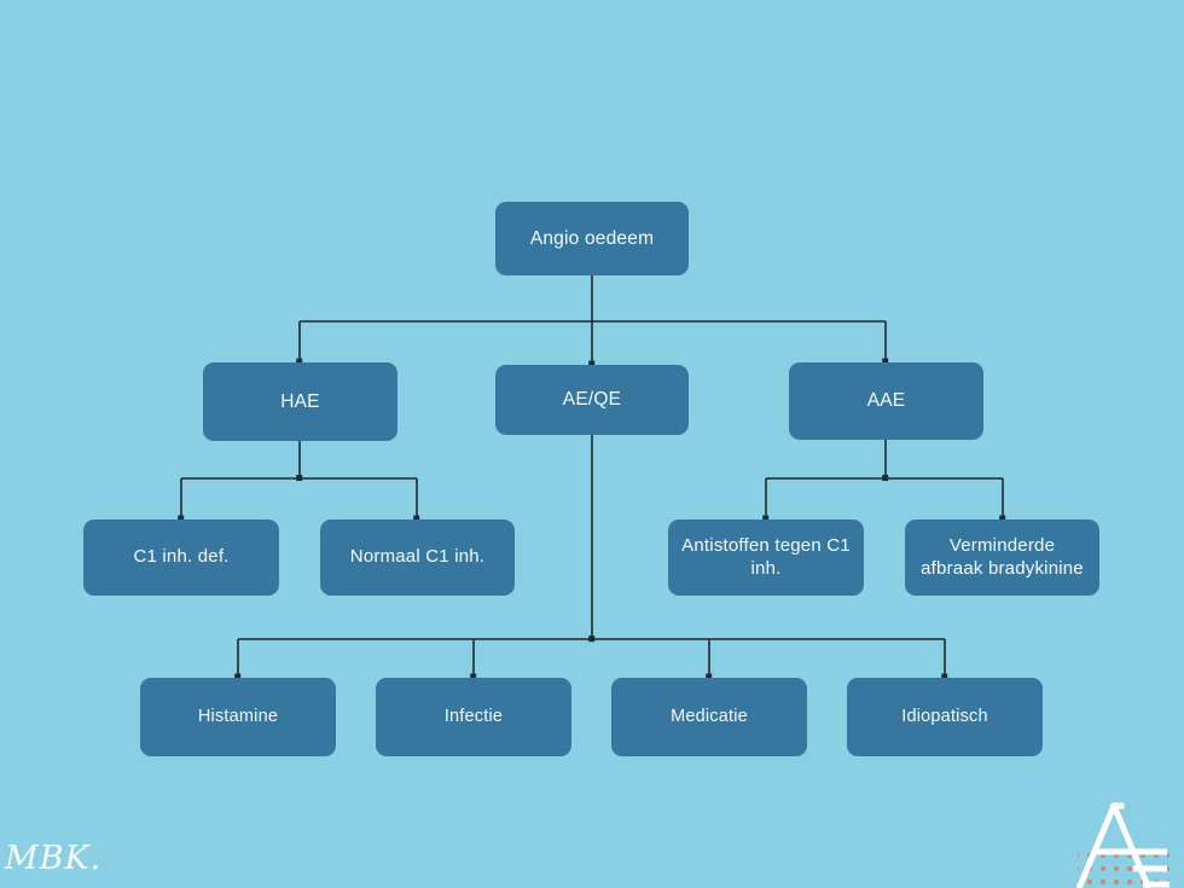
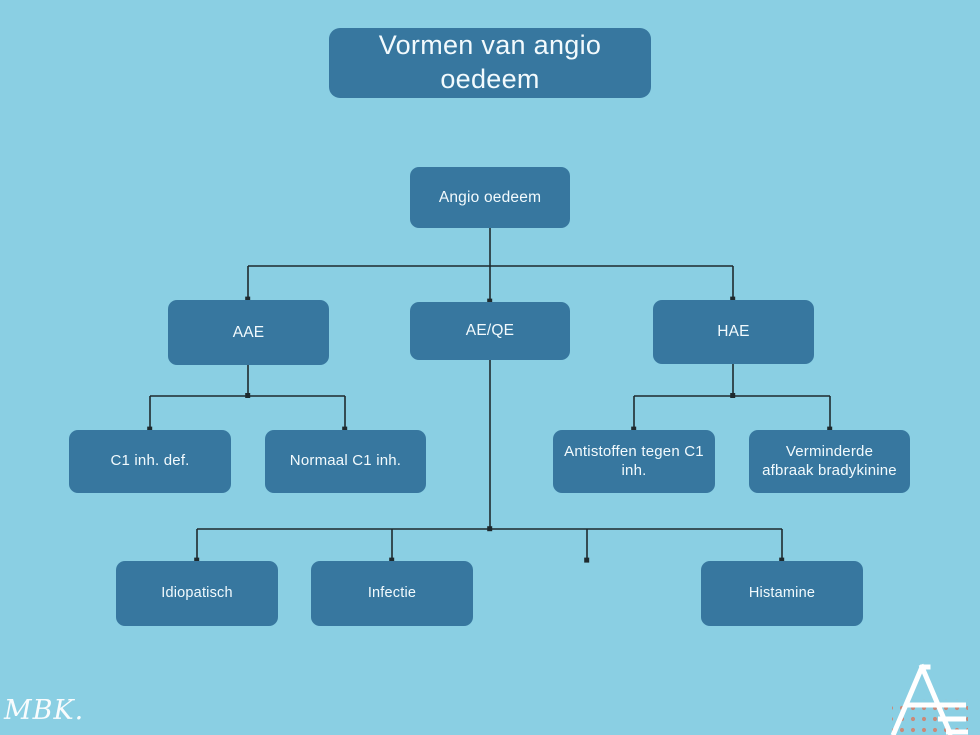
+ Vormen van angio oedeem
  Angio oedeem
- HAE
+ AAE
  AE/QE
- AAE
+ HAE
  C1 inh. def.
  Normaal C1 inh.
  Antistoffen tegen C1 inh.
  Verminderde afbraak bradykinine
- Histamine
+ Idiopatisch
  Infectie
- Medicatie
- Idiopatisch
+ Histamine
  MBK.
